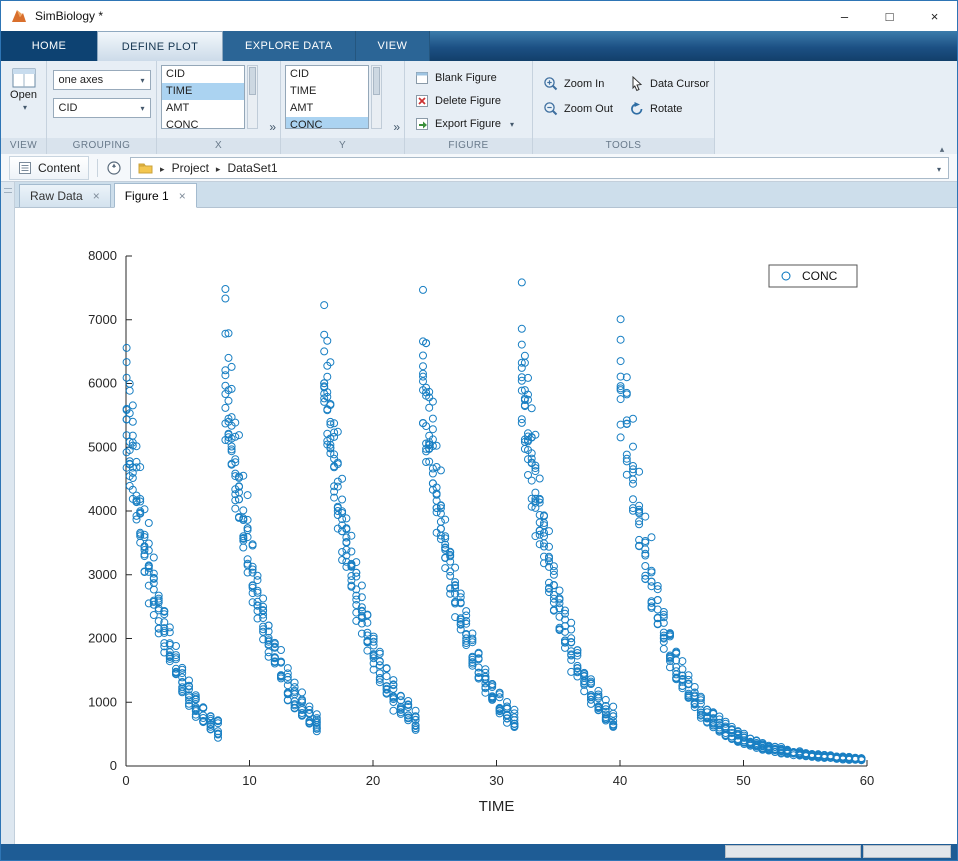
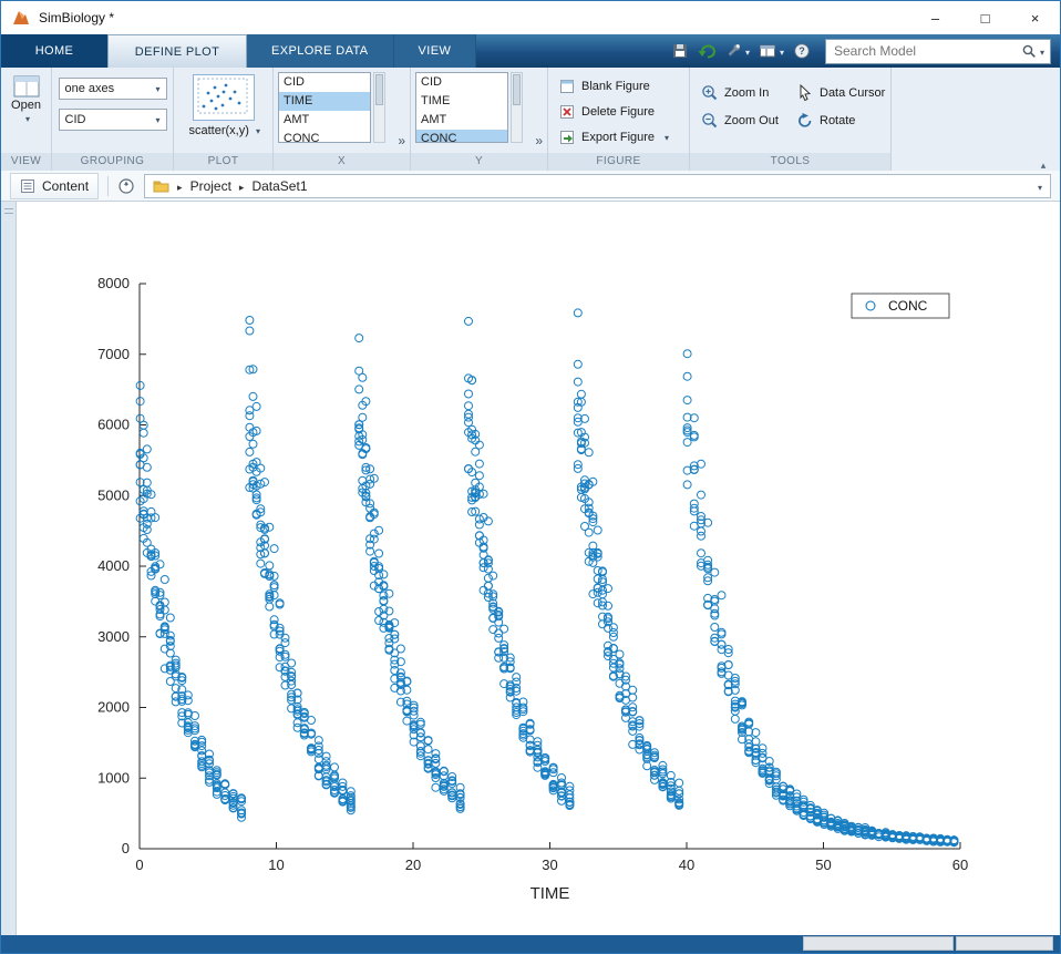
  SimBiology *
  –
  □
  ×
  HOME
  DEFINE PLOT
  EXPLORE DATA
  VIEW
+ ?
+ Search Model
  Open
  VIEW
  one axes
  CID
  GROUPING
+ scatter(x,y)
+ PLOT
  CID
  TIME
  AMT
  CONC
  »
  X
  CID
  TIME
  AMT
  CONC
  »
  Y
  Blank Figure
  Delete Figure
  Export Figure
  FIGURE
  Zoom In
  Data Cursor
  Zoom Out
  Rotate
  TOOLS
  Content
  Project
  DataSet1
- Raw Data
- Figure 1
  0
  10
  20
  30
  40
  50
  60
  0
  1000
  2000
  3000
  4000
  5000
  6000
  7000
  8000
  TIME
  CONC
